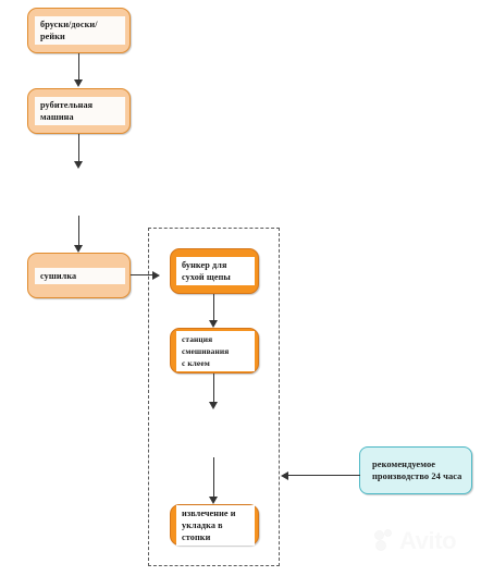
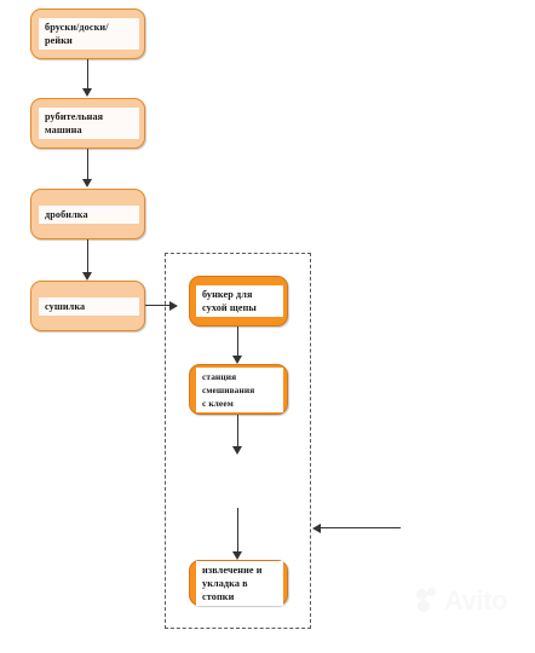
  бруски/доски/рейки
  рубительная
  машина
+ дробилка
  сушилка
  бункер для
  сухой щепы
  станция смешивания
  с клеем
  извлечение и
  укладка в стопки
- рекомендуемое
- производство 24 часа
